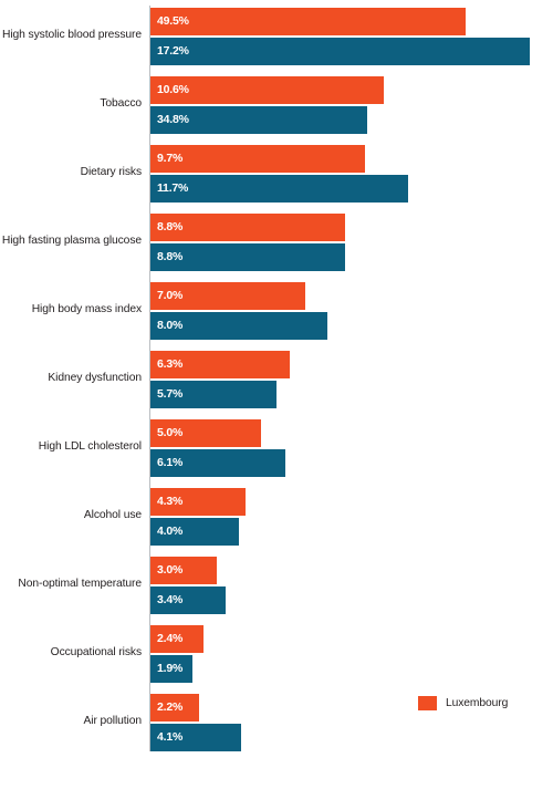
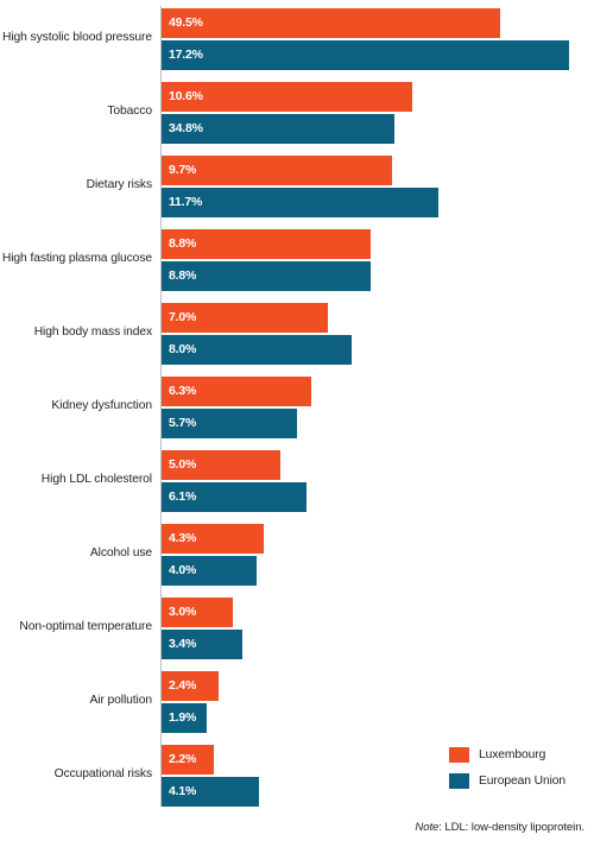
  High systolic blood pressure
  49.5%
  17.2%
  Tobacco
  10.6%
  34.8%
  Dietary risks
  9.7%
  11.7%
  High fasting plasma glucose
  8.8%
  8.8%
  High body mass index
  7.0%
  8.0%
  Kidney dysfunction
  6.3%
  5.7%
  High LDL cholesterol
  5.0%
  6.1%
  Alcohol use
  4.3%
  4.0%
  Non-optimal temperature
  3.0%
  3.4%
- Occupational risks
+ Air pollution
  2.4%
  1.9%
- Air pollution
+ Occupational risks
  2.2%
  4.1%
  Luxembourg
+ European Union
+ Note: LDL: low-density lipoprotein.
